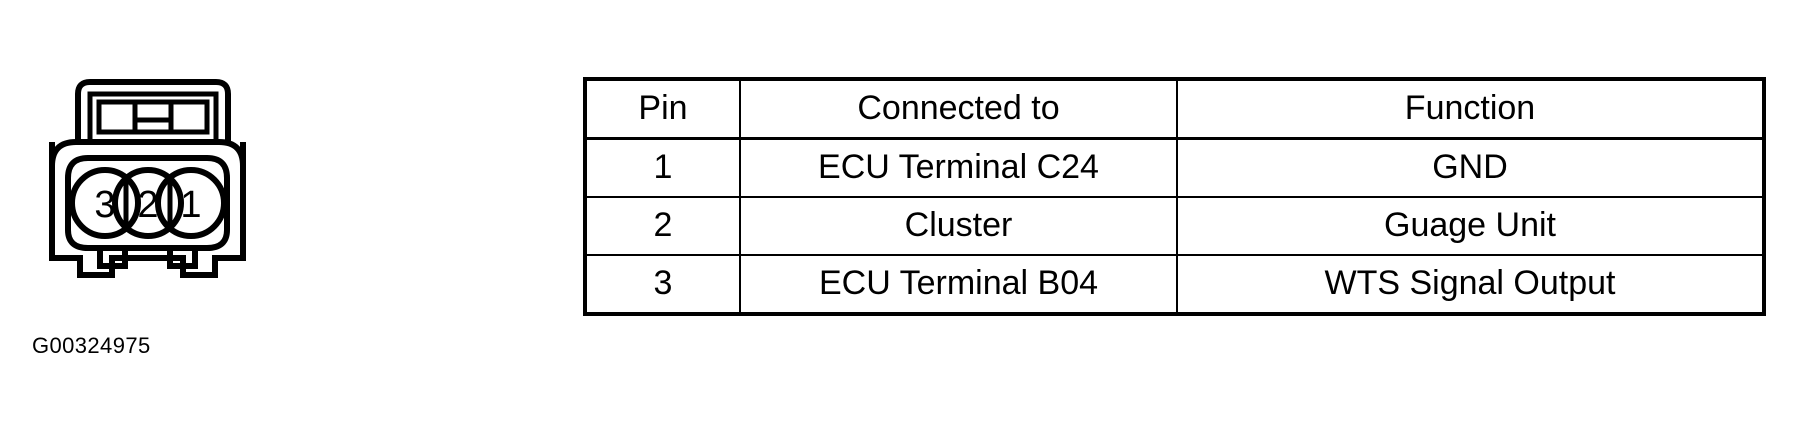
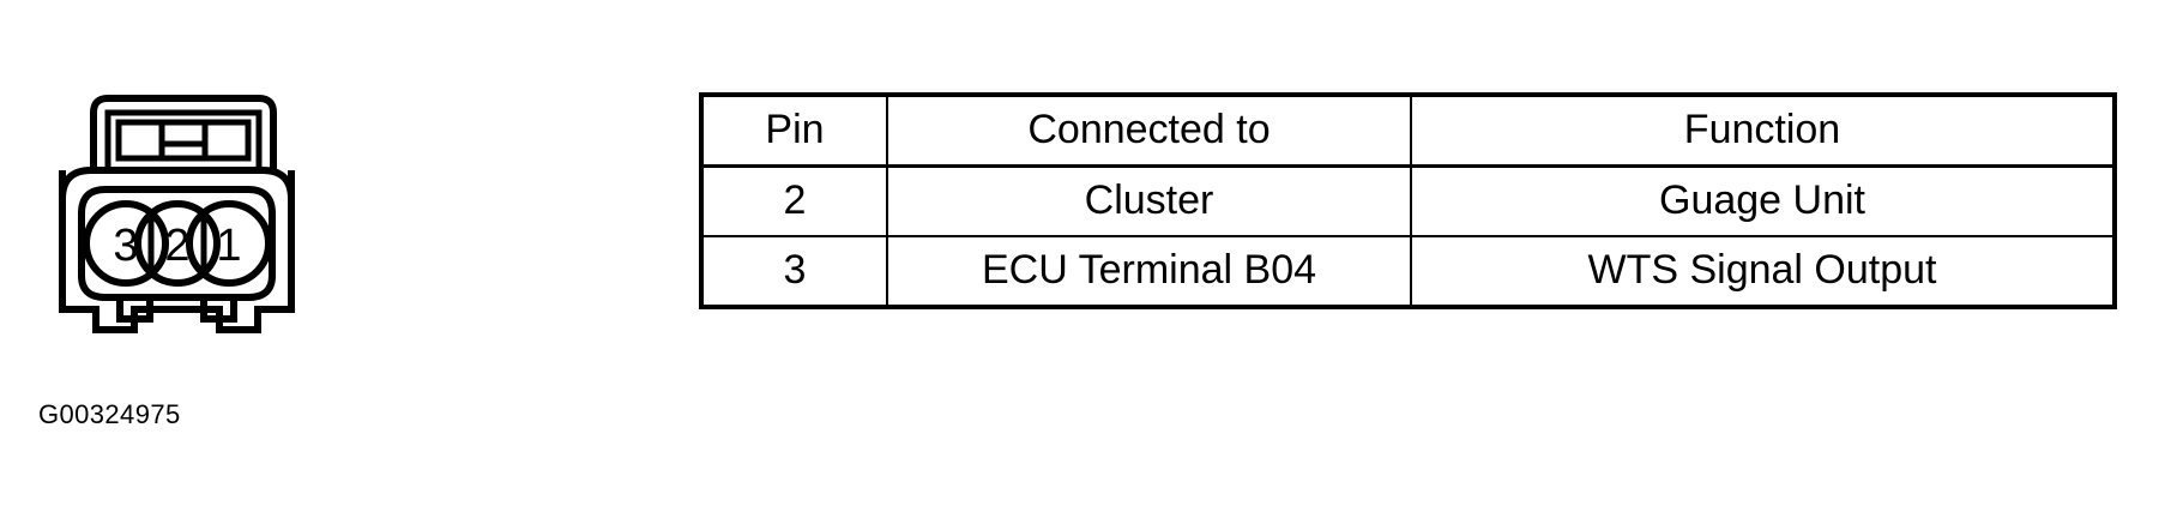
  3
  2
  1
  G00324975
  Pin	Connected to	Function
- 1	ECU Terminal C24	GND
  2	Cluster	Guage Unit
  3	ECU Terminal B04	WTS Signal Output
